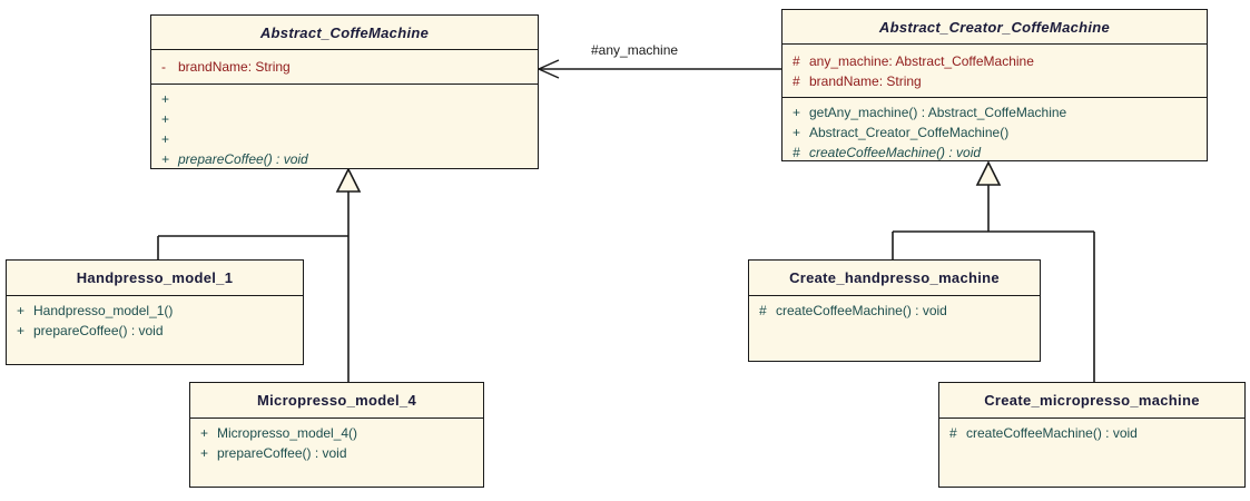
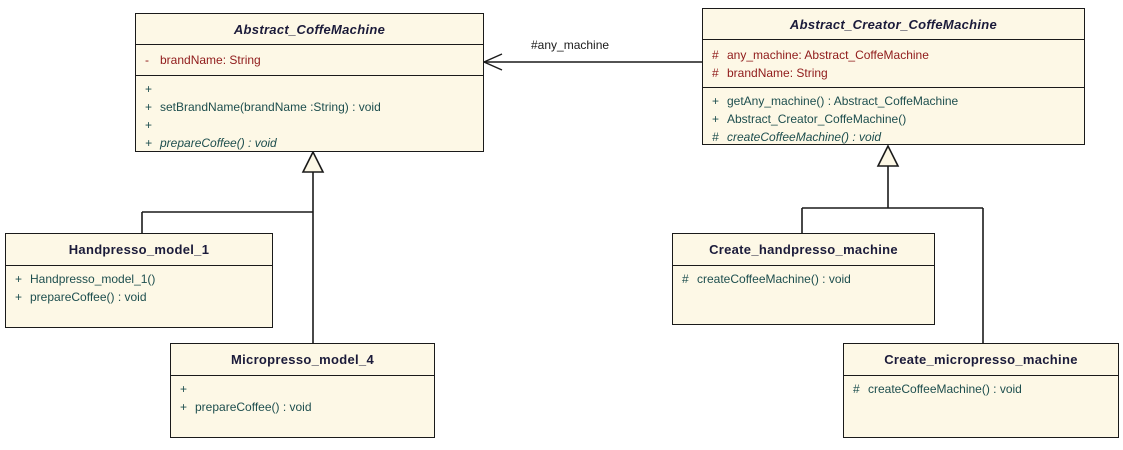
  #any_machine
  Abstract_CoffeMachine
  -
  brandName: String
  +
  +
+ setBrandName(brandName :String) : void
  +
  +
  prepareCoffee() : void
  Abstract_Creator_CoffeMachine
  #
  any_machine: Abstract_CoffeMachine
  #
  brandName: String
  +
  getAny_machine() : Abstract_CoffeMachine
  +
  Abstract_Creator_CoffeMachine()
  #
  createCoffeeMachine() : void
  Handpresso_model_1
  +
  Handpresso_model_1()
  +
  prepareCoffee() : void
  Micropresso_model_4
  +
- Micropresso_model_4()
  +
  prepareCoffee() : void
  Create_handpresso_machine
  #
  createCoffeeMachine() : void
  Create_micropresso_machine
  #
  createCoffeeMachine() : void
